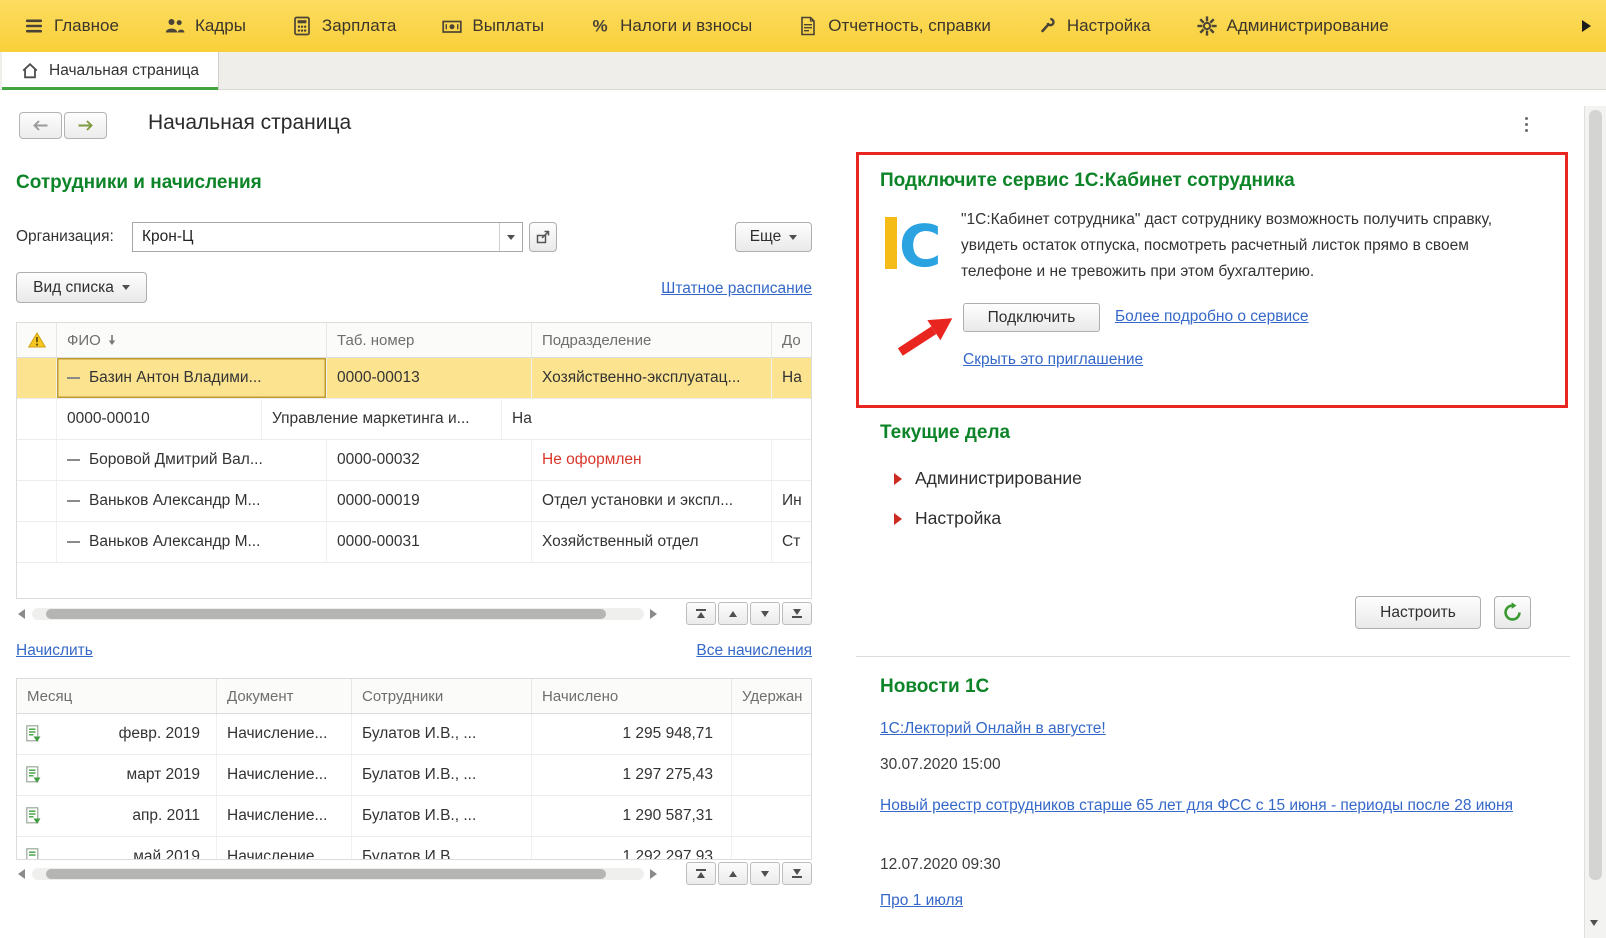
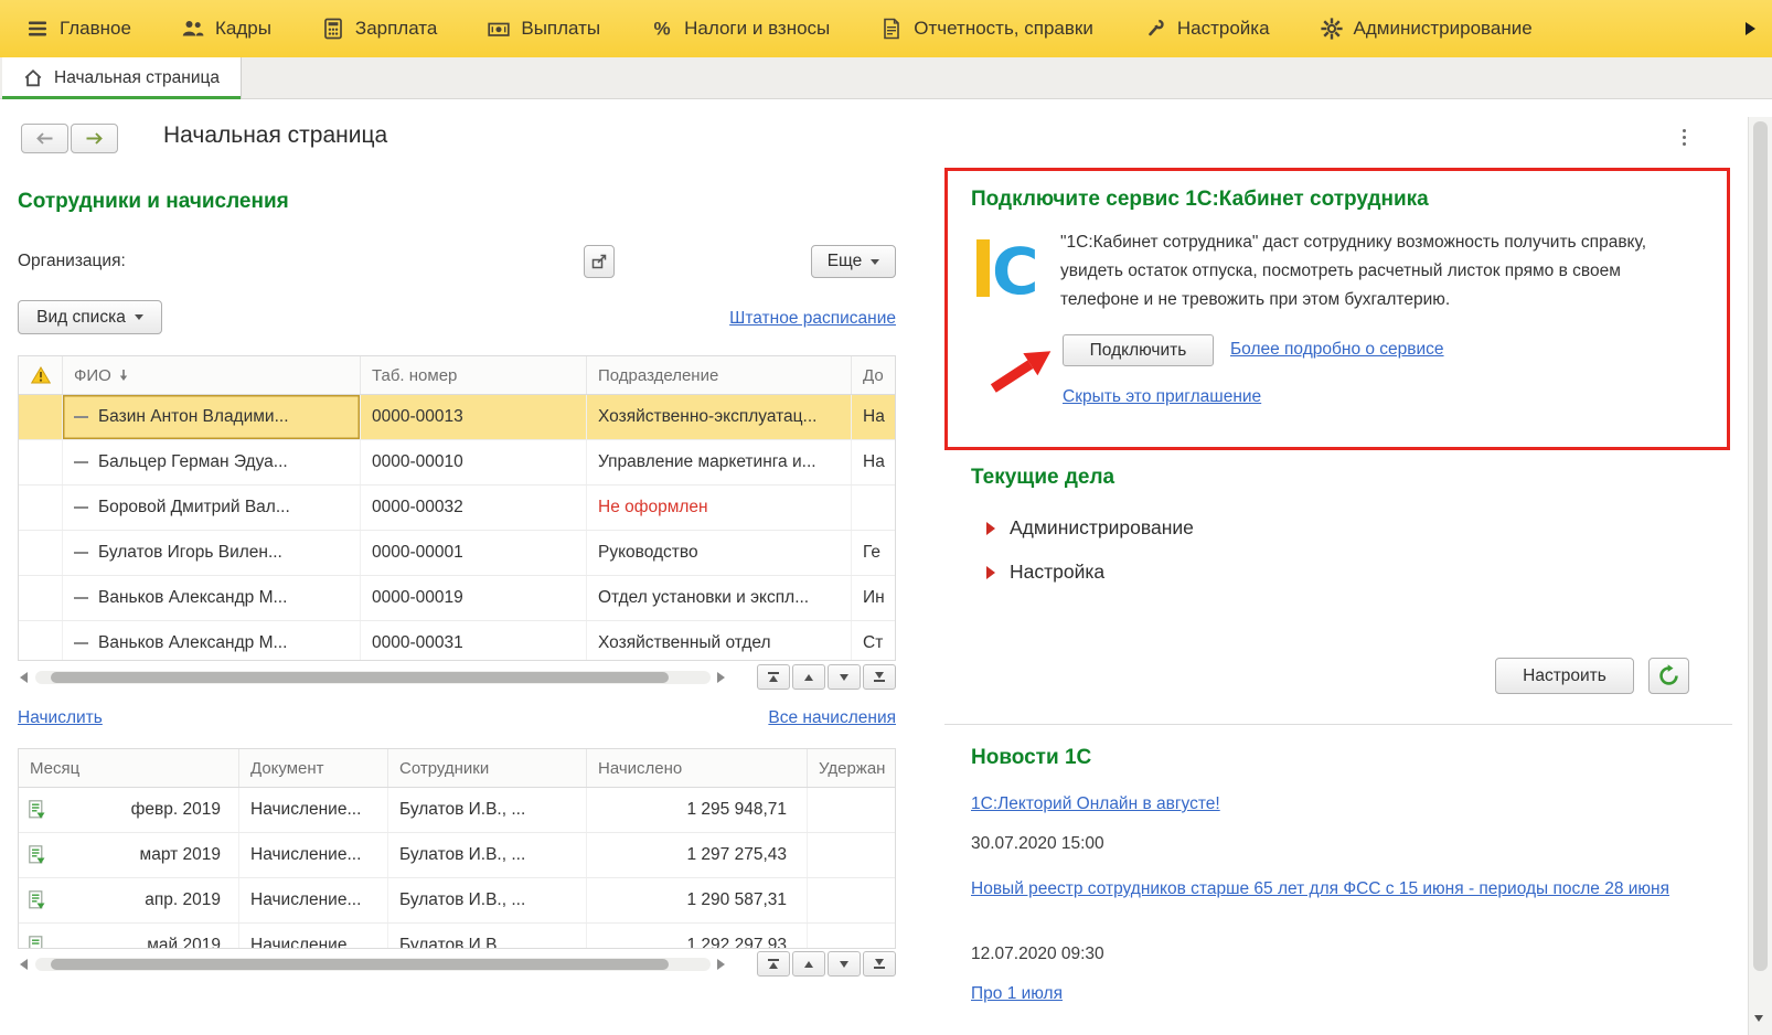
  Главное
  Кадры
  Зарплата
  Выплаты
  %
  Налоги и взносы
  Отчетность, справки
  Настройка
  Администрирование
  Начальная страница
  Начальная страница
  Сотрудники и начисления
  Организация:
- Крон-Ц
  Еще
  Вид списка
  Штатное расписание
  ФИО
  Таб. номер
  Подразделение
  До
  Базин Антон Владими...
  0000-00013
  Хозяйственно-эксплуатац...
  На
+ Бальцер Герман Эдуа...
  0000-00010
  Управление маркетинга и...
  На
  Боровой Дмитрий Вал...
  0000-00032
  Не оформлен
+ Булатов Игорь Вилен...
+ 0000-00001
+ Руководство
+ Ге
  Ваньков Александр М...
  0000-00019
  Отдел установки и экспл...
  Ин
  Ваньков Александр М...
  0000-00031
  Хозяйственный отдел
  Ст
  Начислить
  Все начисления
  Месяц
  Документ
  Сотрудники
  Начислено
  Удержан
  февр. 2019
  Начисление...
  Булатов И.В., ...
  1 295 948,71
  март 2019
  Начисление...
  Булатов И.В., ...
  1 297 275,43
- апр. 2011
+ апр. 2019
  Начисление...
  Булатов И.В., ...
  1 290 587,31
  май 2019
  Начисление...
  Булатов И.В...
  1 292 297,93
  Подключите сервис 1С:Кабинет сотрудника
  C
  "1С:Кабинет сотрудника" даст сотруднику возможность получить справку, увидеть остаток отпуска, посмотреть расчетный листок прямо в своем телефоне и не тревожить при этом бухгалтерию.
  Подключить
  Более подробно о сервисе
  Скрыть это приглашение
  Текущие дела
  Администрирование
  Настройка
  Настроить
  Новости 1С
  1С:Лекторий Онлайн в августе!
  30.07.2020 15:00
  Новый реестр сотрудников старше 65 лет для ФСС с 15 июня - периоды после 28 июня
  12.07.2020 09:30
  Про 1 июля
